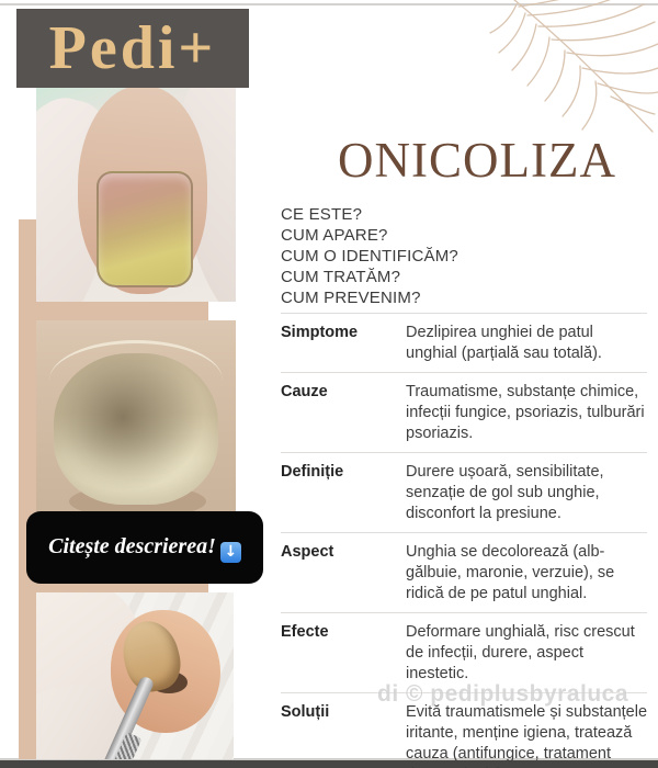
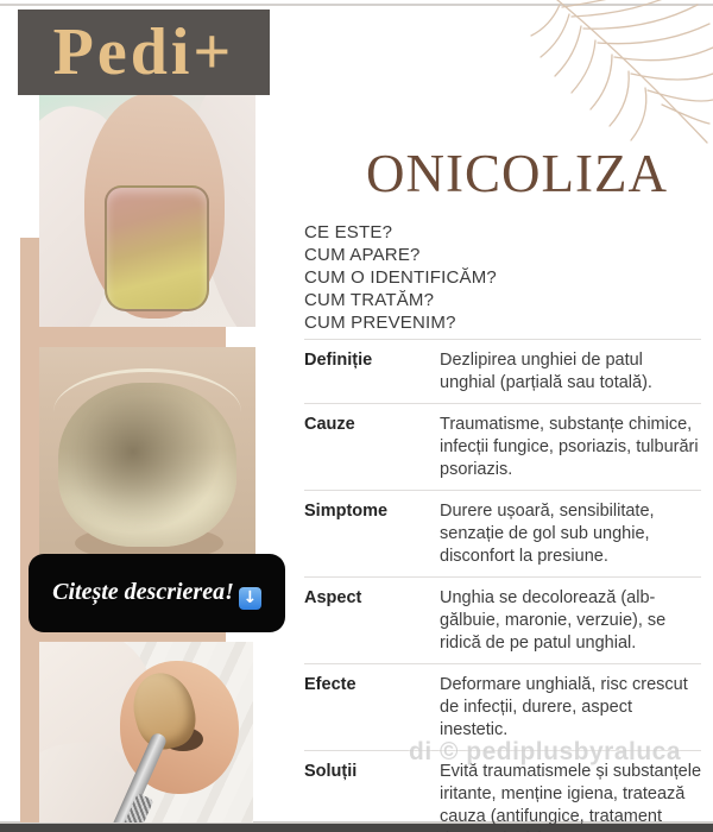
  Pedi+
  Citește descrierea! ↓
  ONICOLIZA
  CE ESTE?
  CUM APARE?
  CUM O IDENTIFICĂM?
  CUM TRATĂM?
  CUM PREVENIM?
- Simptome
+ Definiție
  Dezlipirea unghiei de patul unghial (parțială sau totală).
  Cauze
  Traumatisme, substanțe chimice, infecții fungice, psoriazis, tulburări psoriazis.
- Definiție
+ Simptome
  Durere ușoară, sensibilitate, senzație de gol sub unghie, disconfort la presiune.
  Aspect
  Unghia se decolorează (alb-gălbuie, maronie, verzuie), se ridică de pe patul unghial.
  Efecte
  Deformare unghială, risc crescut de infecții, durere, aspect inestetic.
  Soluții
  Evită traumatismele și substanțele iritante, menține igiena, tratează cauza (antifungice, tratament
  di © pediplusbyraluca
